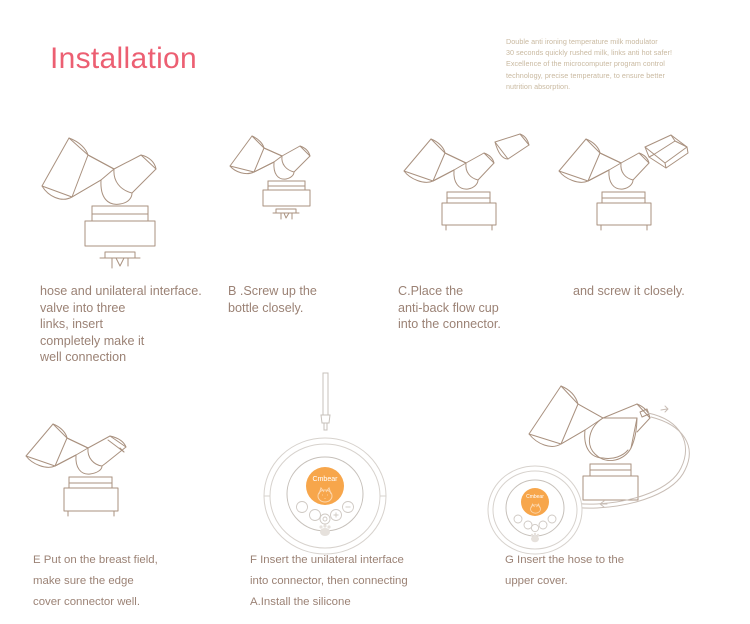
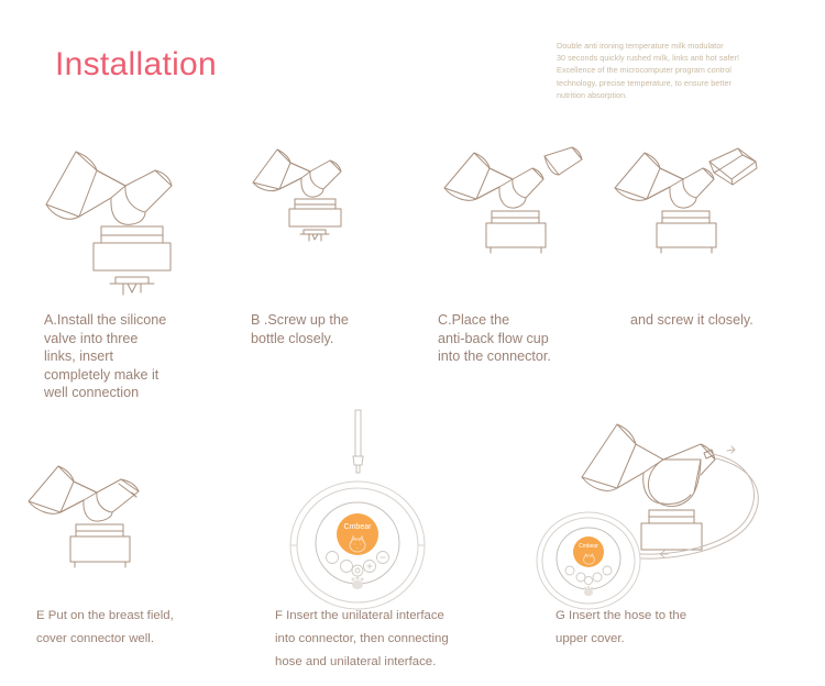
  Installation
  Double anti ironing temperature milk modulator
  30 seconds quickly rushed milk, links anti hot safer!
  Excellence of the microcomputer program control
  technology, precise temperature, to ensure better
  nutrition absorption.
- hose and unilateral interface.
+ A.Install the silicone
  valve into three
  links, insert
  completely make it
  well connection
  B .Screw up the
  bottle closely.
  C.Place the
  anti-back flow cup
  into the connector.
  and screw it closely.
  E Put on the breast field,
- make sure the edge
  cover connector well.
  F Insert the unilateral interface
  into connector, then connecting
- A.Install the silicone
+ hose and unilateral interface.
  G Insert the hose to the
  upper cover.
